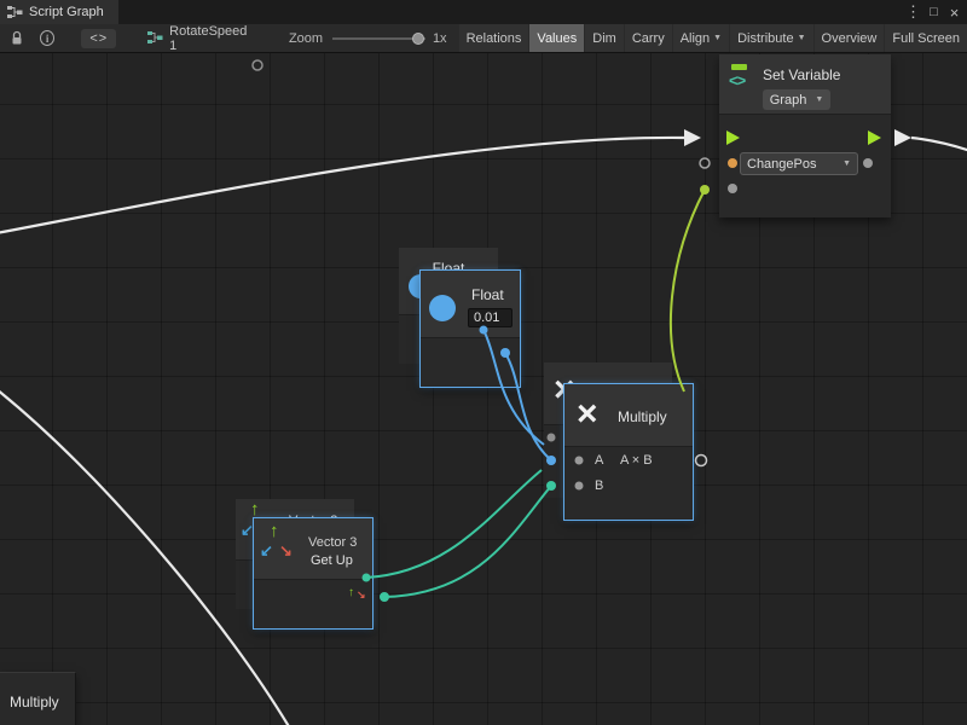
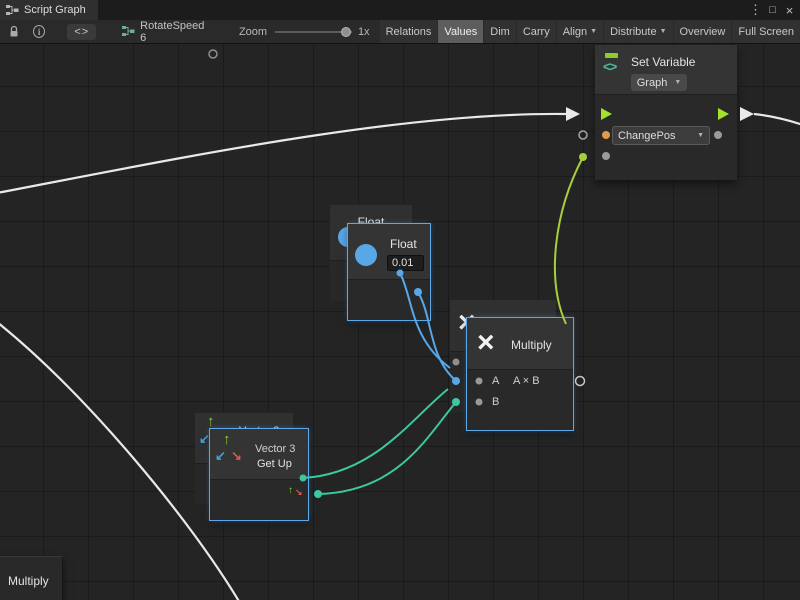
  Float
  ↑
  ↙
  <>
  Set Variable
  Graph
  ChangePos
  Float
  0.01
  ×
  Multiply
  A
  A × B
  B
  ↑
  ↙
  ↘
  Vector 3
  Get Up
  ↑
  ↘
  Multiply
  Script Graph
  ⋮
  □
  ×
  i
  <>
- RotateSpeed 1
+ RotateSpeed 6
  Zoom
  1x
  Relations
  Values
  Dim
  Carry
  Align
  Distribute
  Overview
  Full Screen
